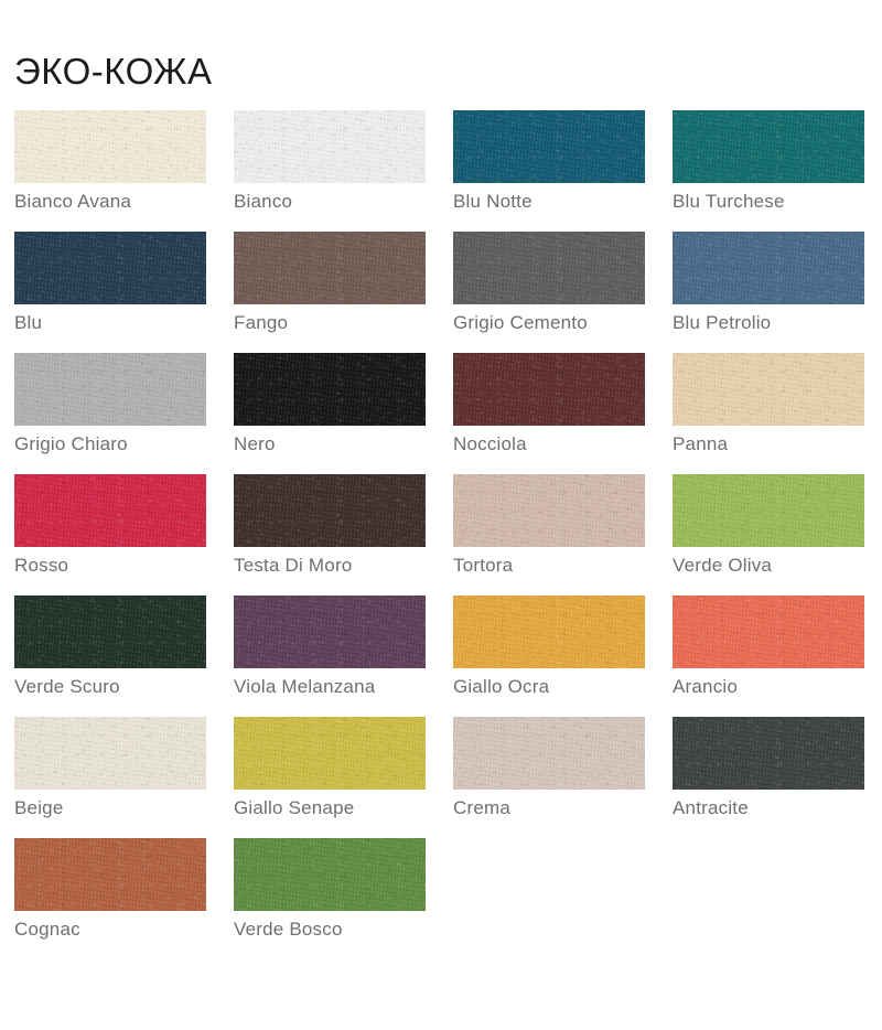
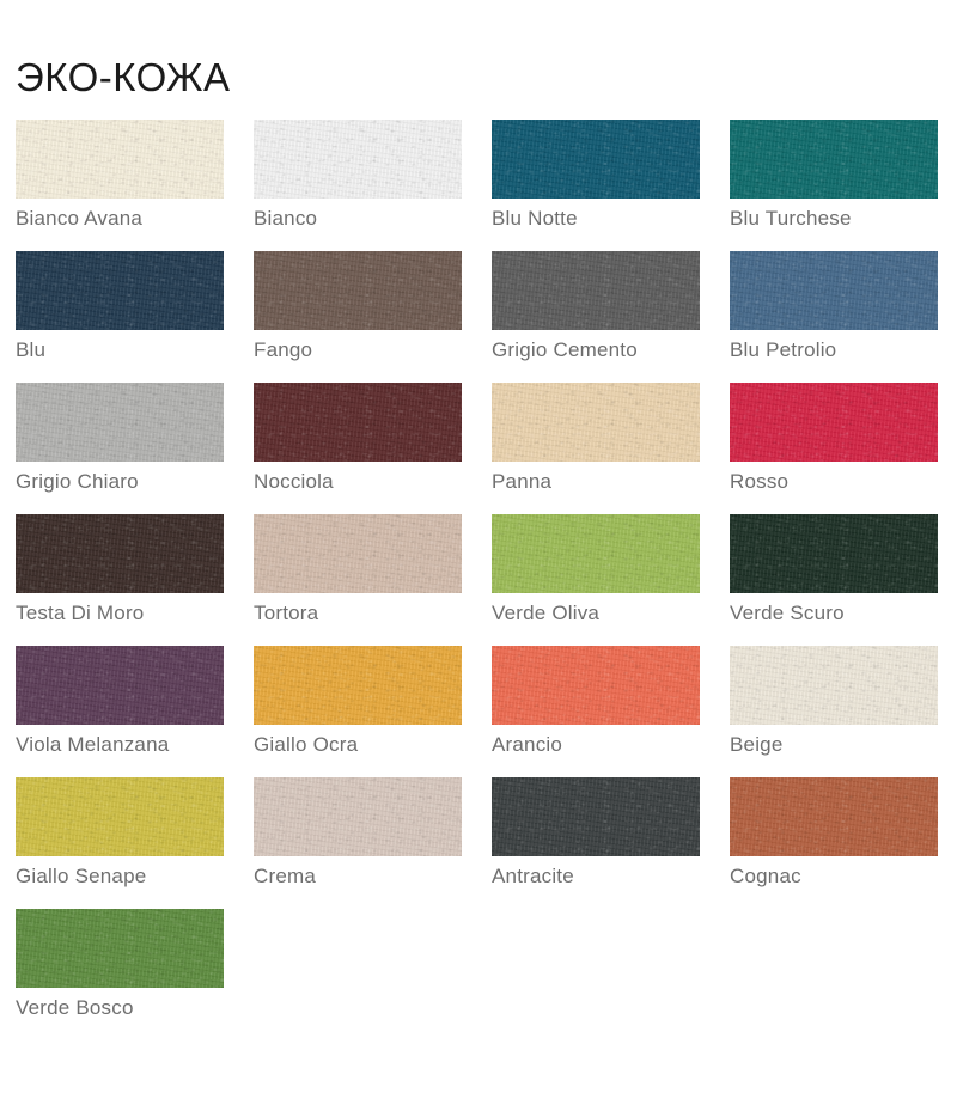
  ЭКО-КОЖА
  Bianco Avana
  Bianco
  Blu Notte
  Blu Turchese
  Blu
  Fango
  Grigio Cemento
  Blu Petrolio
  Grigio Chiaro
- Nero
  Nocciola
  Panna
  Rosso
  Testa Di Moro
  Tortora
  Verde Oliva
  Verde Scuro
  Viola Melanzana
  Giallo Ocra
  Arancio
  Beige
  Giallo Senape
  Crema
  Antracite
  Cognac
  Verde Bosco
